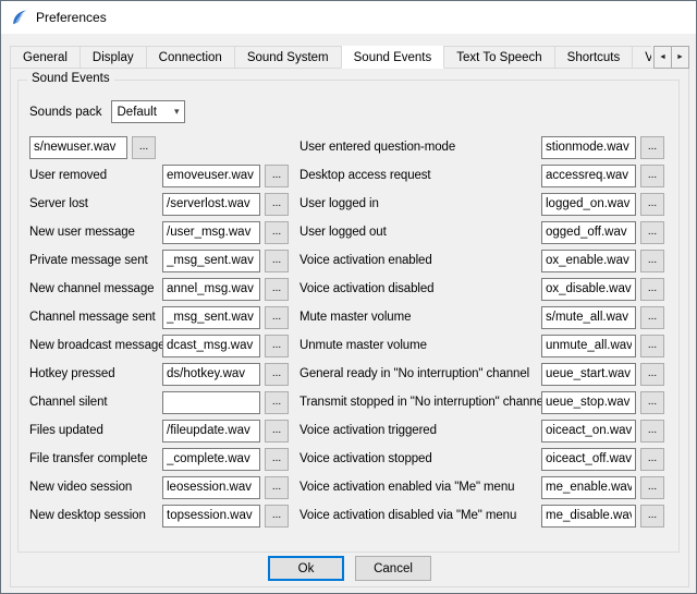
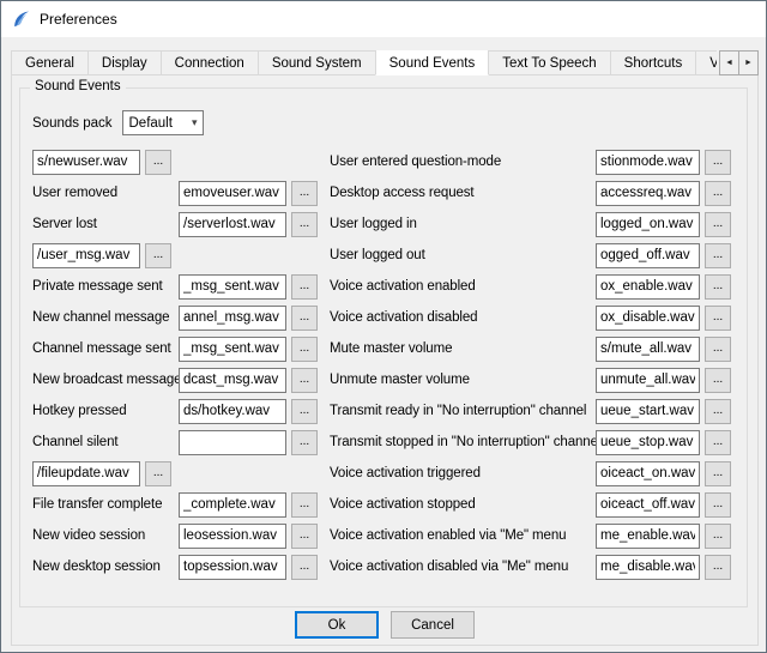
  Preferences
  General
  Display
  Connection
  Sound System
  Sound Events
  Text To Speech
  Shortcuts
  Sound Events
  Sounds pack
  Default
  ▾
  s/newuser.wav
  ...
  User removed
  emoveuser.wav
  ...
  Server lost
  /serverlost.wav
  ...
- New user message
  /user_msg.wav
  ...
  Private message sent
  _msg_sent.wav
  ...
  New channel message
  annel_msg.wav
  ...
  Channel message sent
  _msg_sent.wav
  ...
  New broadcast messag
  dcast_msg.wav
  ...
  Hotkey pressed
  ds/hotkey.wav
  ...
  Channel silent
  ...
- Files updated
  /fileupdate.wav
  ...
  File transfer complete
  _complete.wav
  ...
  New video session
  leosession.wav
  ...
  New desktop session
  topsession.wav
  ...
  User entered question-mode
  stionmode.wav
  ...
  Desktop access request
  accessreq.wav
  ...
  User logged in
  logged_on.wav
  ...
  User logged out
  ogged_off.wav
  ...
  Voice activation enabled
  ox_enable.wav
  ...
  Voice activation disabled
  ox_disable.wav
  ...
  Mute master volume
  s/mute_all.wav
  ...
  Unmute master volume
  unmute_all.wav
  ...
- General ready in "No interruption" channel
+ Transmit ready in "No interruption" channel
  ueue_start.wav
  ...
  Transmit stopped in "No interruption" channe
  ueue_stop.wav
  ...
  Voice activation triggered
  oiceact_on.wav
  ...
  Voice activation stopped
  oiceact_off.wav
  ...
  Voice activation enabled via "Me" menu
  me_enable.wav
  ...
  Voice activation disabled via "Me" menu
  me_disable.wa
  ...
  Ok
  Cancel
